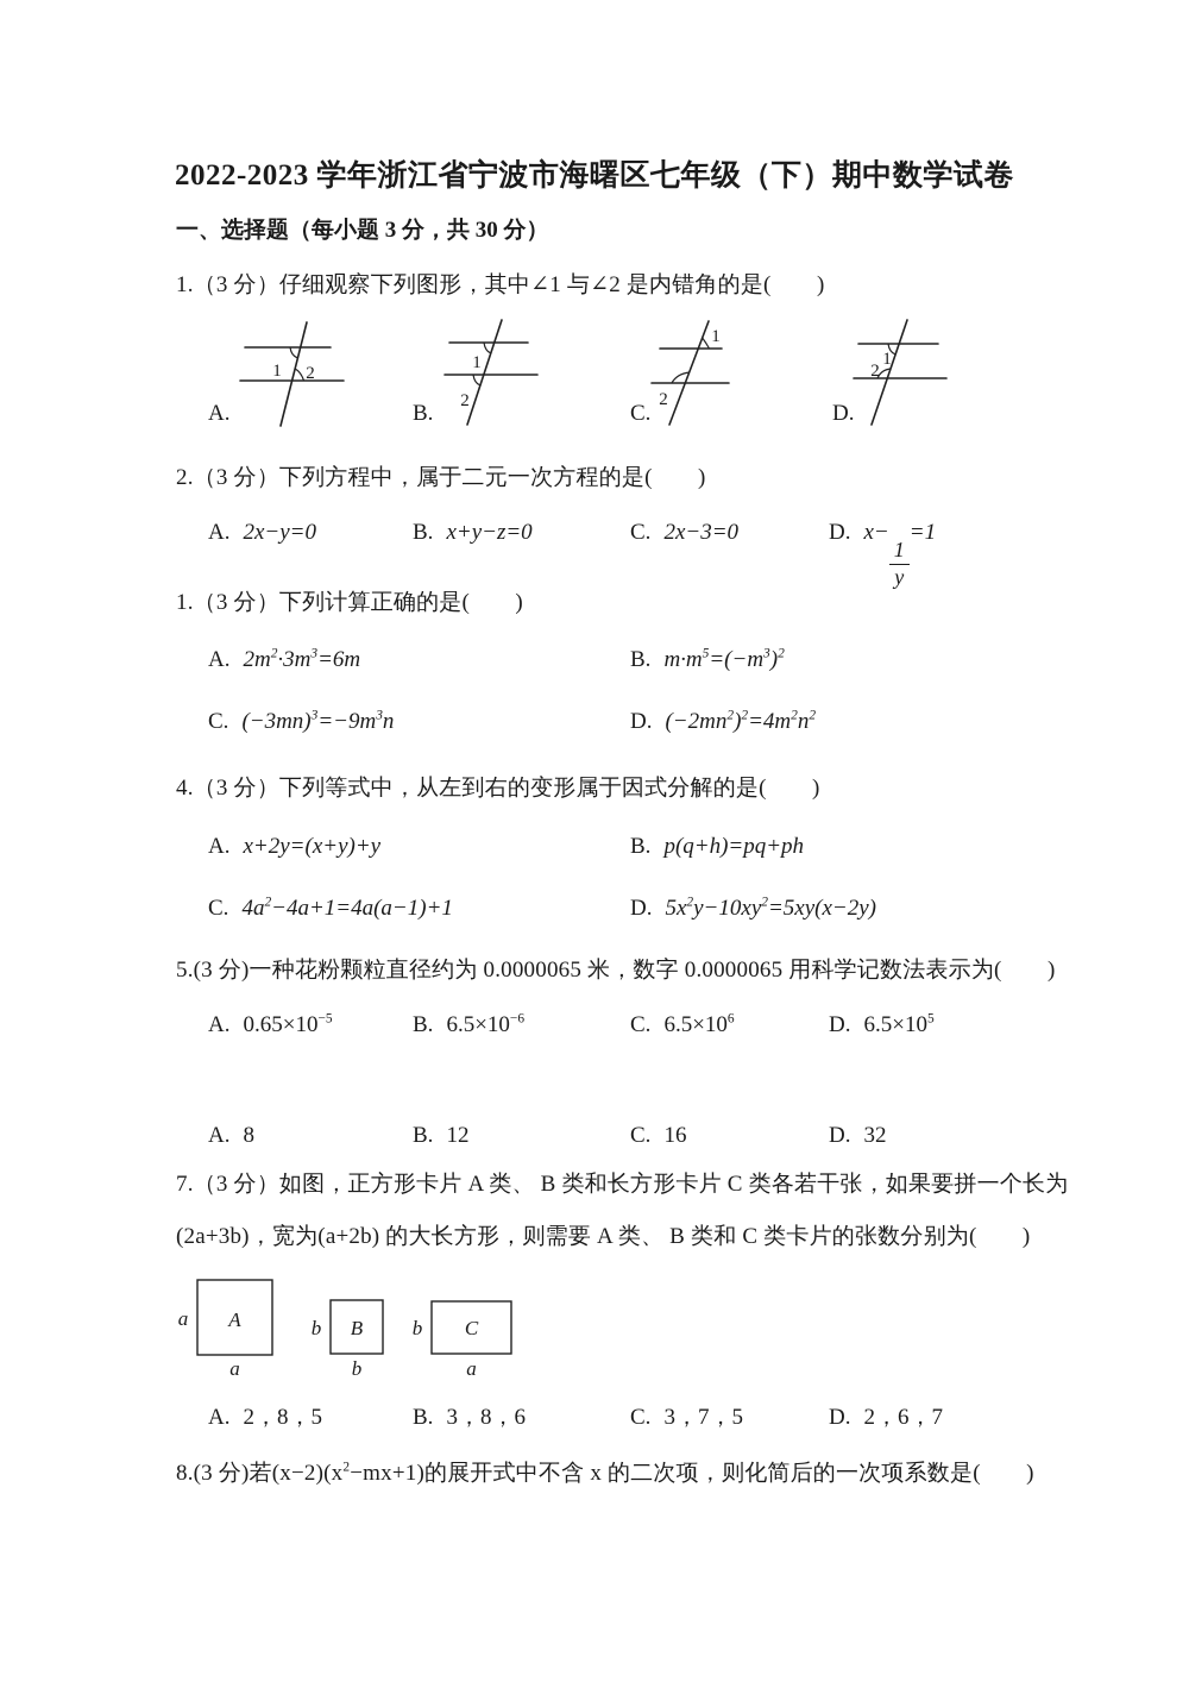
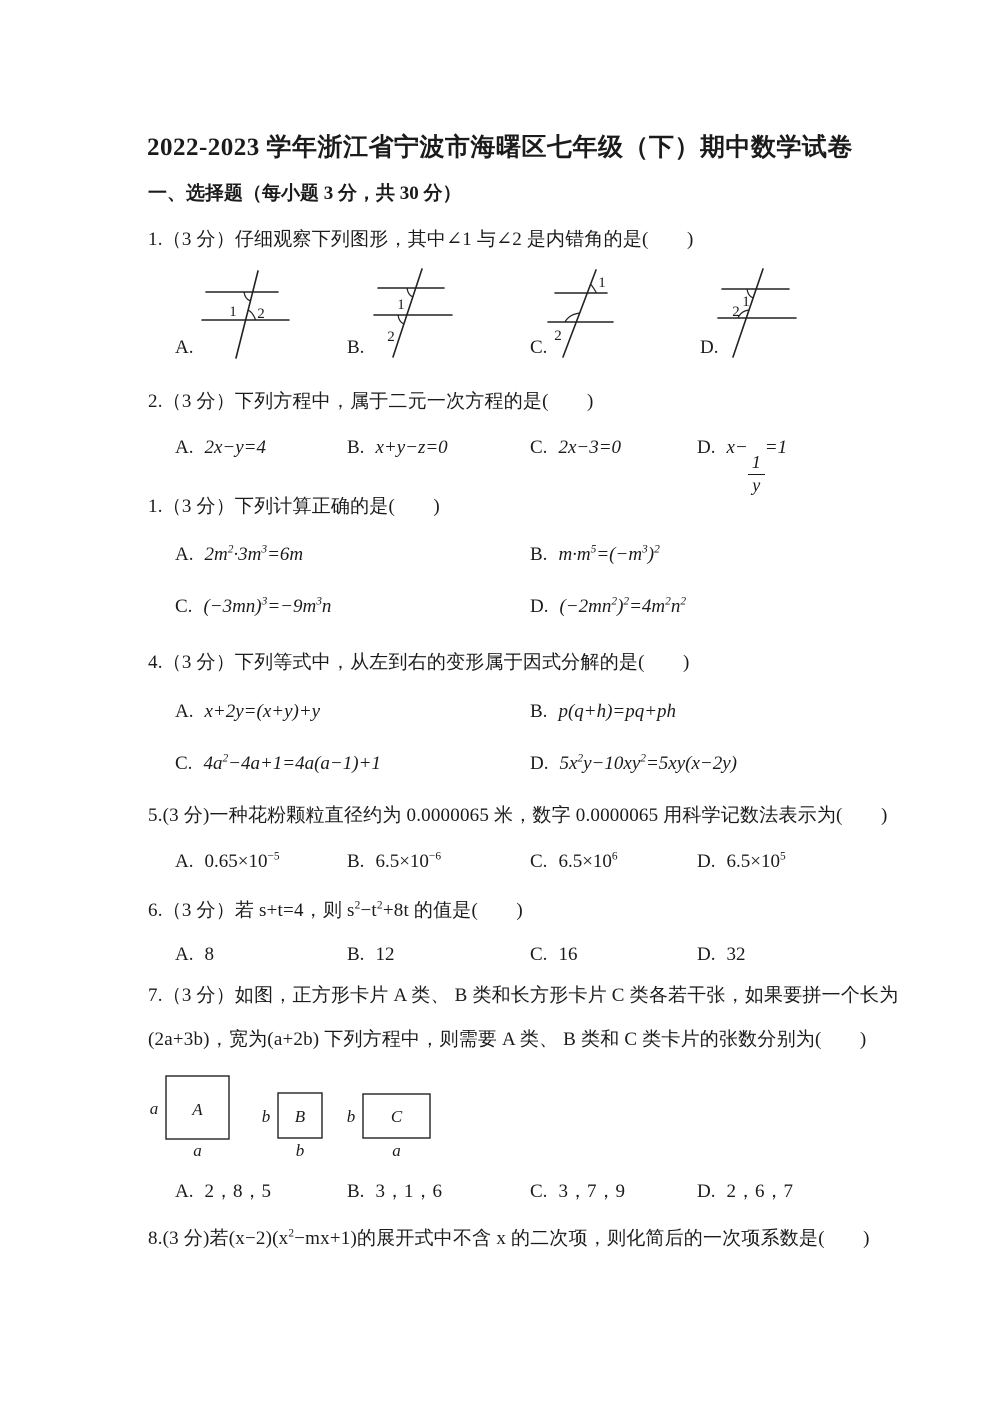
  2022-2023 学年浙江省宁波市海曙区七年级（下）期中数学试卷
  一、选择题（每小题 3 分，共 30 分）
  1.（3 分）仔细观察下列图形，其中∠1 与∠2 是内错角的是( )
  1
  2
  A.
  1
  2
  B.
  1
  2
  C.
  1
  2
  D.
  2.（3 分）下列方程中，属于二元一次方程的是( )
- A. 2x−y=0
+ A. 2x−y=4
  B. x+y−z=0
  C. 2x−3=0
  D. x−
  1
  y
  =1
  1.（3 分）下列计算正确的是( )
  A. 2m2·3m3=6m
  B. m·m5=(−m3)2
  C. (−3mn)3=−9m3n
  D. (−2mn2)2=4m2n2
  4.（3 分）下列等式中，从左到右的变形属于因式分解的是( )
  A. x+2y=(x+y)+y
  B. p(q+h)=pq+ph
  C. 4a2−4a+1=4a(a−1)+1
  D. 5x2y−10xy2=5xy(x−2y)
  5.(3 分)一种花粉颗粒直径约为 0.0000065 米，数字 0.0000065 用科学记数法表示为( )
  A. 0.65×10−5
  B. 6.5×10−6
  C. 6.5×106
  D. 6.5×105
+ 6.（3 分）若 s+t=4，则 s2−t2+8t 的值是( )
  A. 8
  B. 12
  C. 16
  D. 32
  7.（3 分）如图，正方形卡片 A 类、 B 类和长方形卡片 C 类各若干张，如果要拼一个长为
- (2a+3b)，宽为(a+2b) 的大长方形，则需要 A 类、 B 类和 C 类卡片的张数分别为( )
+ (2a+3b)，宽为(a+2b) 下列方程中，则需要 A 类、 B 类和 C 类卡片的张数分别为( )
  a
  A
  a
  b
  B
  b
  b
  C
  a
  A. 2，8，5
- B. 3，8，6
+ B. 3，1，6
- C. 3，7，5
+ C. 3，7，9
  D. 2，6，7
  8.(3 分)若(x−2)(x2−mx+1)的展开式中不含 x 的二次项，则化简后的一次项系数是( )
